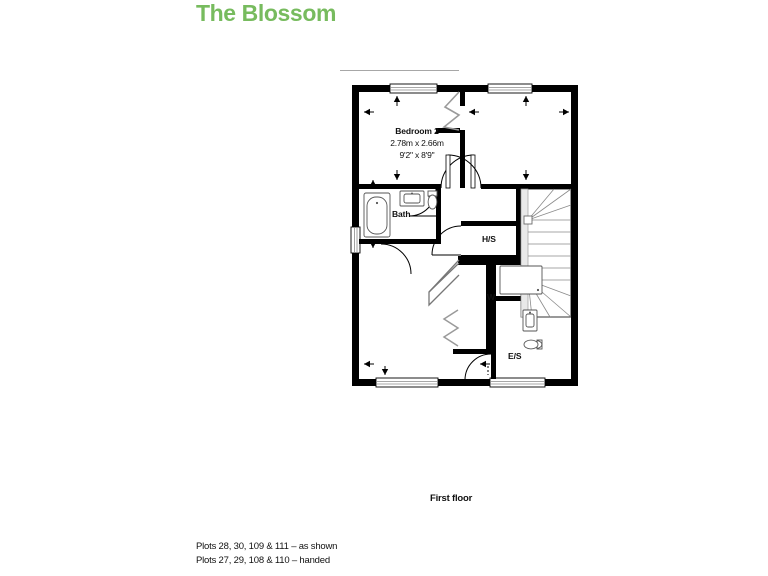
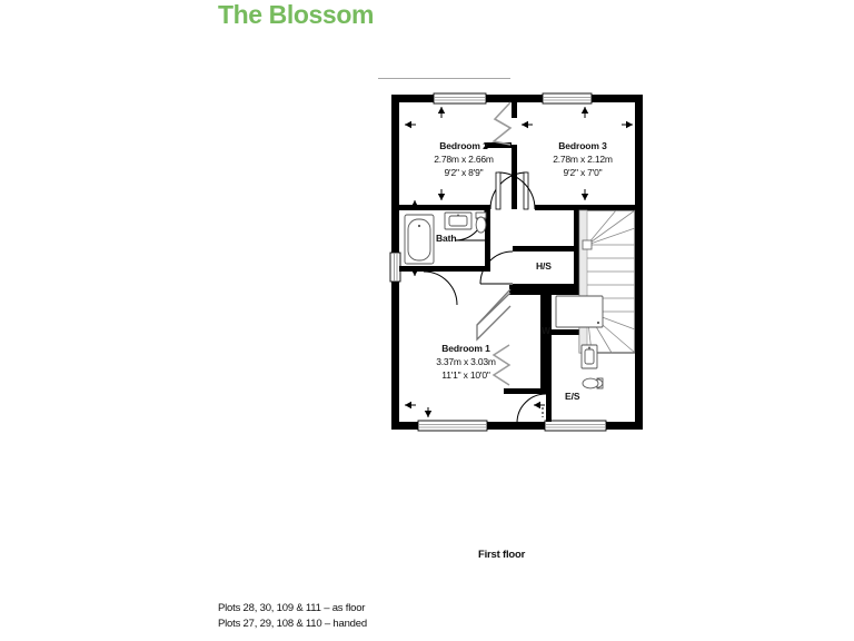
  The Blossom
  Bedroom 2
  2.78m x 2.66m
  9'2" x 8'9"
+ Bedroom 3
+ 2.78m x 2.12m
+ 9'2" x 7'0"
+ Bedroom 1
+ 3.37m x 3.03m
+ 11'1" x 10'0"
  Bath
  H/S
  E/S
  First floor
- Plots 28, 30, 109 & 111 – as shown
+ Plots 28, 30, 109 & 111 – as floor
  Plots 27, 29, 108 & 110 – handed
